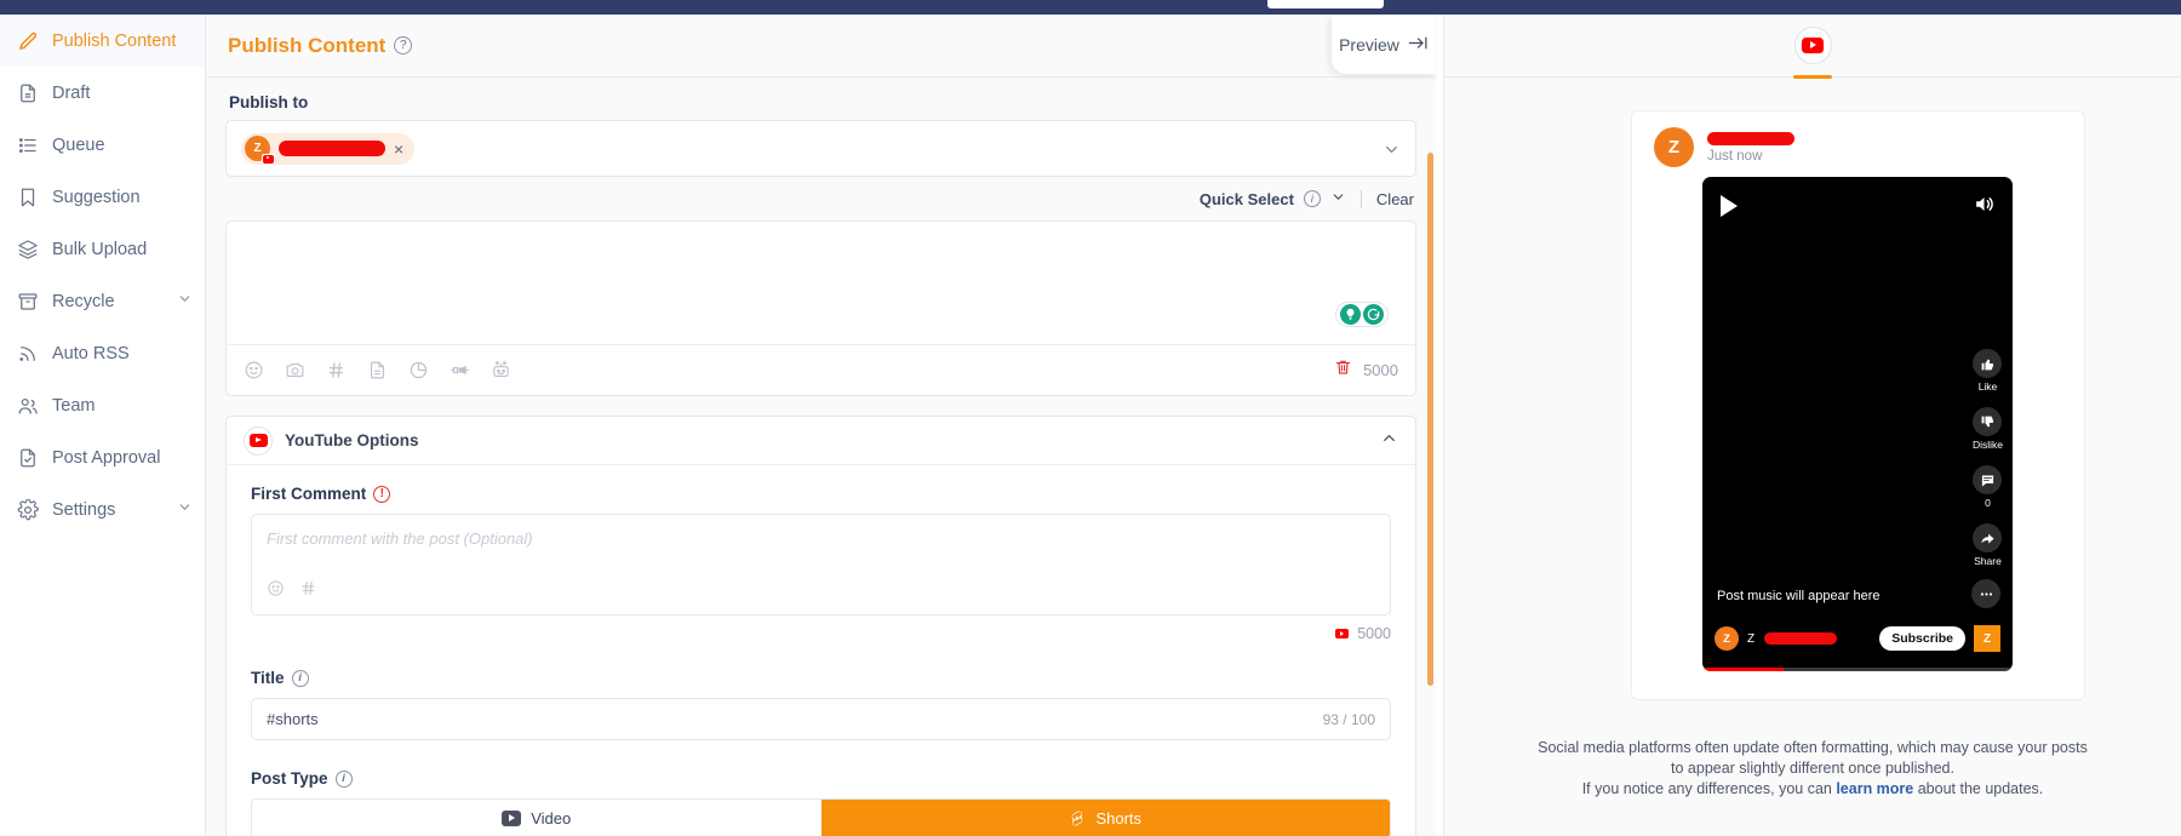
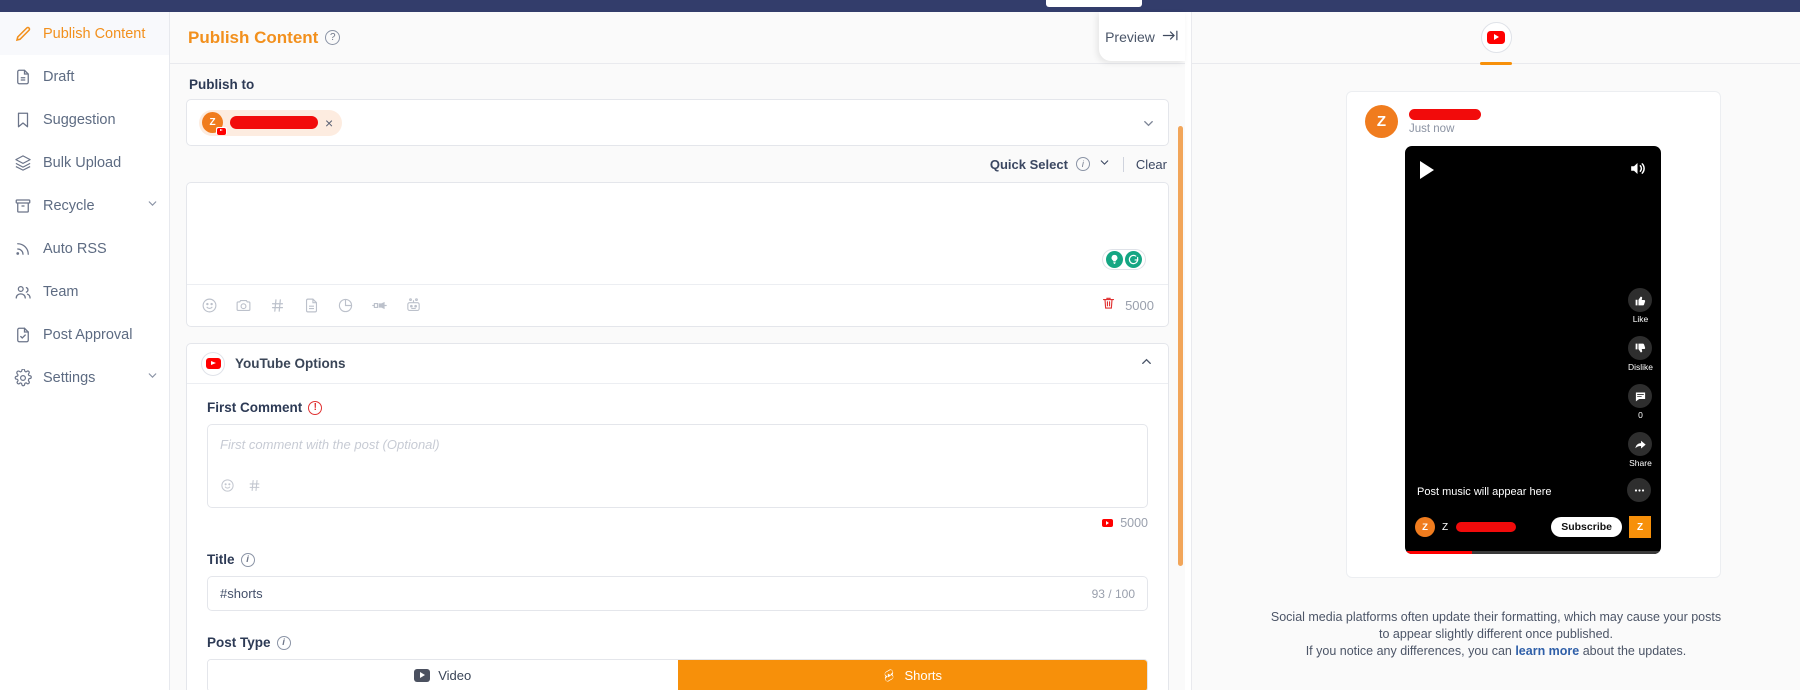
  Publish Content
  Draft
- Queue
  Suggestion
  Bulk Upload
  Recycle
  Auto RSS
  Team
  Post Approval
  Settings
  Publish Content
  ?
  Preview
  Publish to
  Z
  ×
  Quick Select
  i
  Clear
  5000
  YouTube Options
  First Comment
  !
  First comment with the post (Optional)
  5000
  Title
  i
  #shorts
  93 / 100
  Post Type
  i
  Video
  Shorts
  Z
  Just now
  Like
  Dislike
  0
  Share
  Post music will appear here
  Z
  Z
  Subscribe
  Z
- Social media platforms often update often formatting, which may cause your posts
+ Social media platforms often update their formatting, which may cause your posts
  to appear slightly different once published.
  If you notice any differences, you can learn more about the updates.
